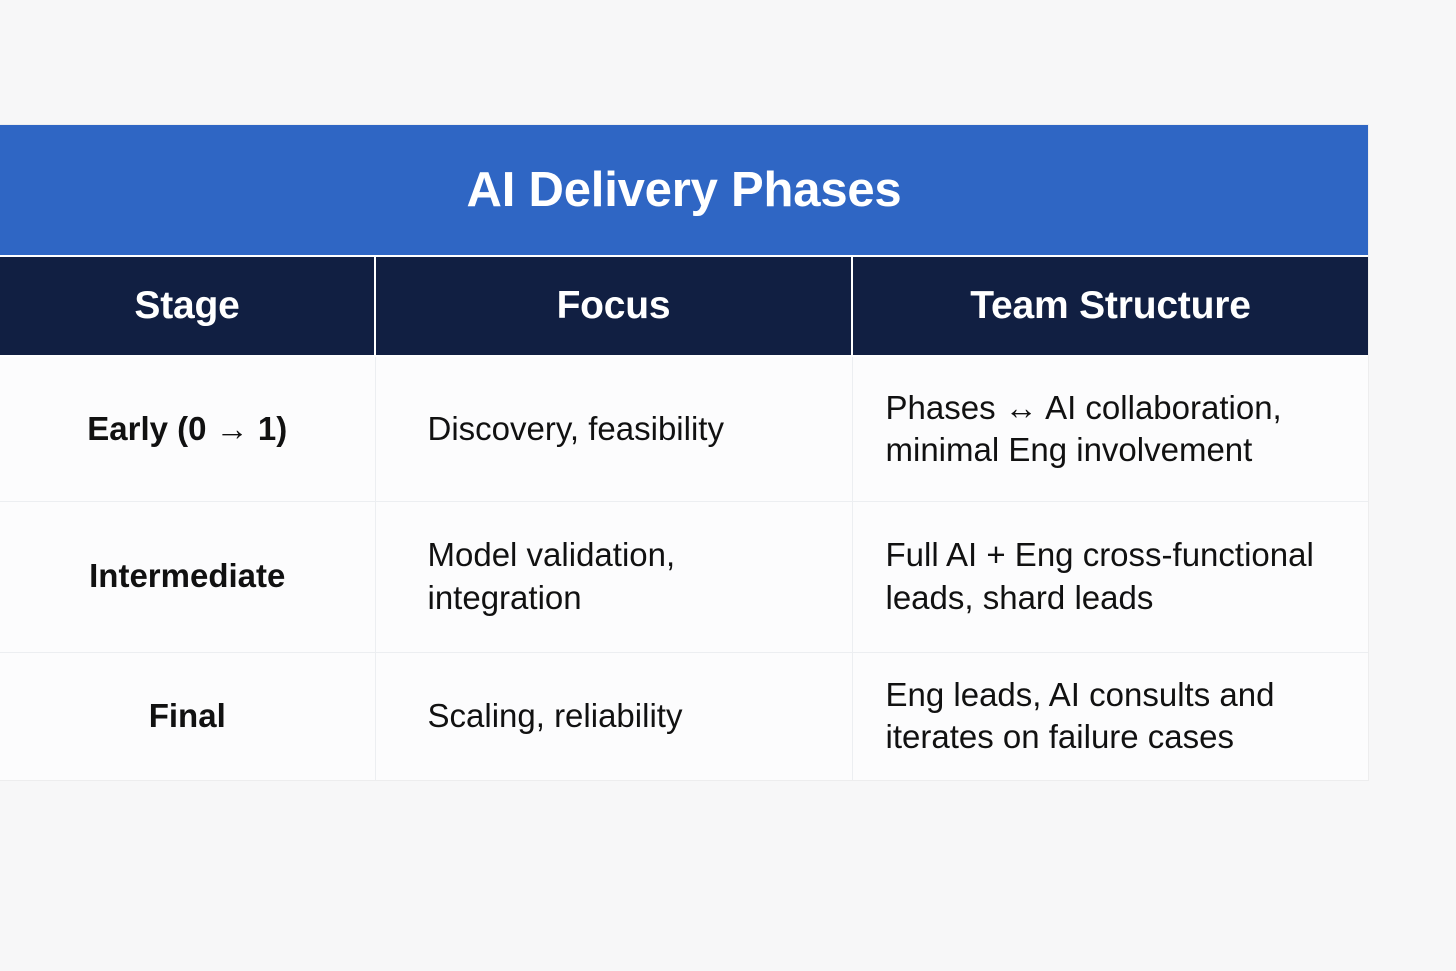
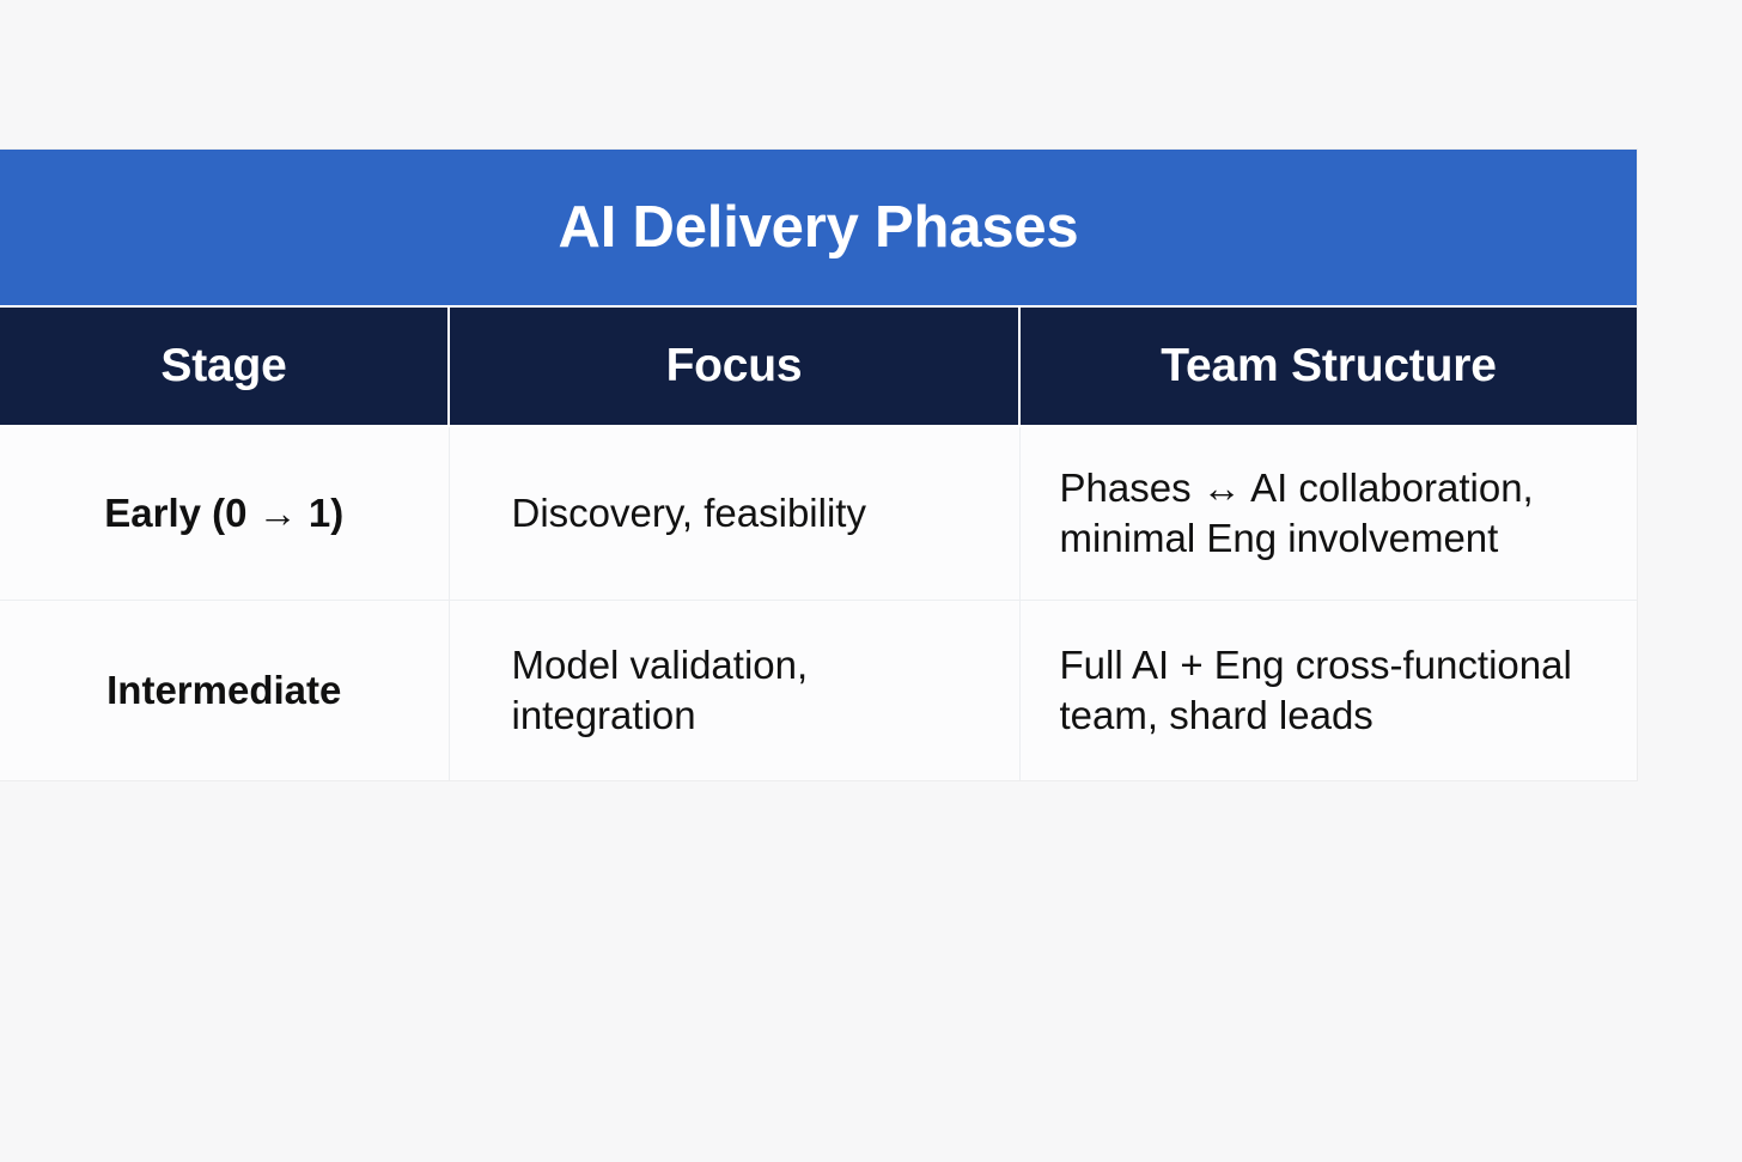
  AI Delivery Phases
  Stage	Focus	Team Structure
  Early (0 → 1)	Discovery, feasibility	Phases ↔ AI collaboration, minimal Eng involvement
- Intermediate	Model validation, integration	Full AI + Eng cross-functional leads, shard leads
+ Intermediate	Model validation, integration	Full AI + Eng cross-functional team, shard leads
- Final	Scaling, reliability	Eng leads, AI consults and iterates on failure cases
